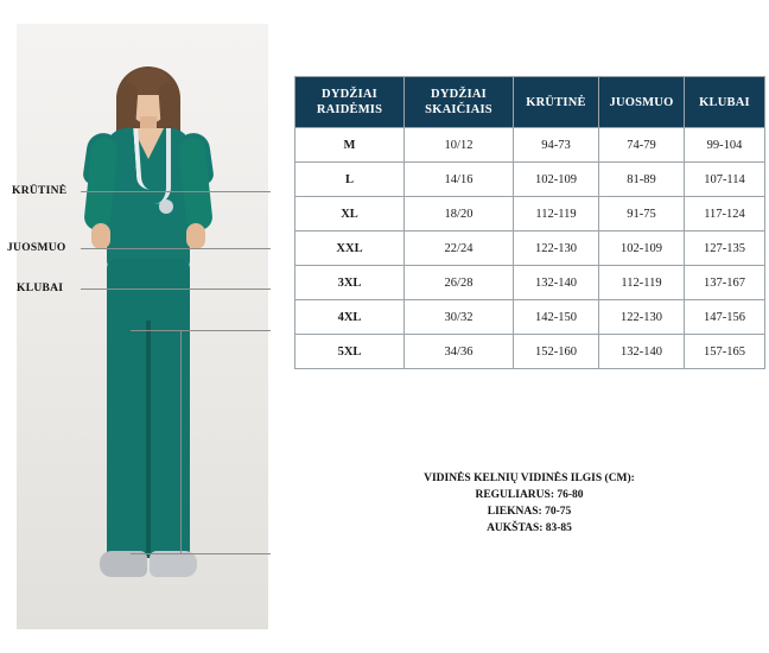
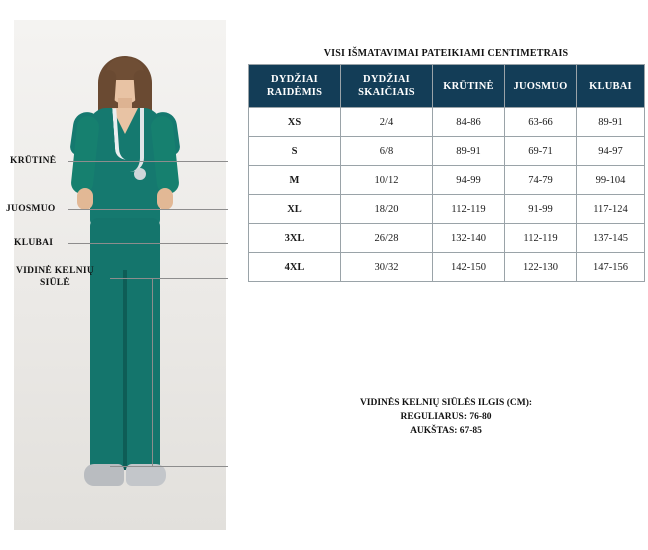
  KRŪTINĖ
  JUOSMUO
  KLUBAI
+ VIDINĖ KELNIŲ
+ SIŪLĖ
+ VISI IŠMATAVIMAI PATEIKIAMI CENTIMETRAIS
  DYDŽIAIRAIDĖMIS	DYDŽIAISKAIČIAIS	KRŪTINĖ	JUOSMUO	KLUBAI
+ XS	2/4	84-86	63-66	89-91
+ S	6/8	89-91	69-71	94-97
- M	10/12	94-73	74-79	99-104
+ M	10/12	94-99	74-79	99-104
- L	14/16	102-109	81-89	107-114
- XL	18/20	112-119	91-75	117-124
+ XL	18/20	112-119	91-99	117-124
- XXL	22/24	122-130	102-109	127-135
- 3XL	26/28	132-140	112-119	137-167
+ 3XL	26/28	132-140	112-119	137-145
  4XL	30/32	142-150	122-130	147-156
- 5XL	34/36	152-160	132-140	157-165
- VIDINĖS KELNIŲ VIDINĖS ILGIS (CM):
+ VIDINĖS KELNIŲ SIŪLĖS ILGIS (CM):
  REGULIARUS: 76-80
- LIEKNAS: 70-75
- AUKŠTAS: 83-85
+ AUKŠTAS: 67-85
